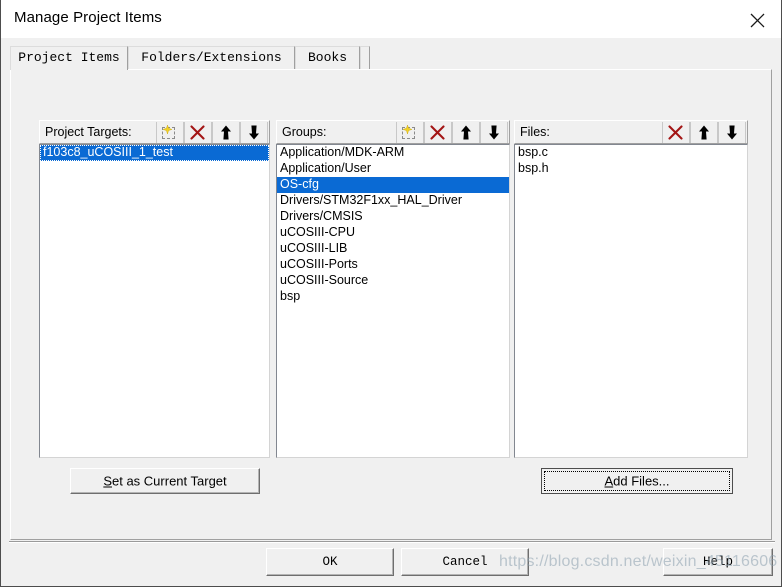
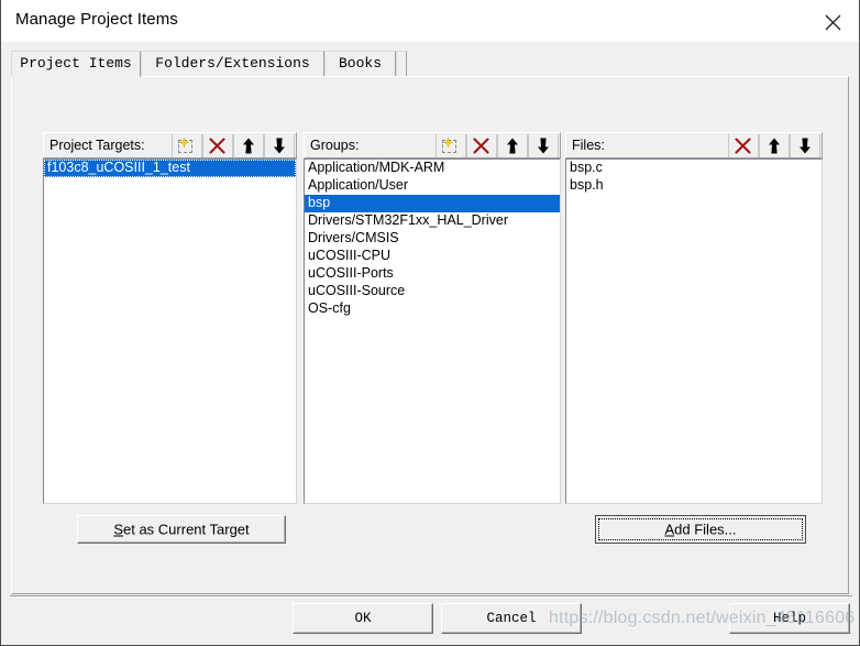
  Manage Project Items
  Project Items
  Folders/Extensions
  Books
  Project Targets:
  f103c8_uCOSIII_1_test
  Groups:
  Application/MDK-ARM
  Application/User
- OS-cfg
+ bsp
  Drivers/STM32F1xx_HAL_Driver
  Drivers/CMSIS
  uCOSIII-CPU
- uCOSIII-LIB
  uCOSIII-Ports
  uCOSIII-Source
- bsp
+ OS-cfg
  Files:
  bsp.c
  bsp.h
  Set as Current Target
  Add Files...
  OK
  Cancel
  Help
  https://blog.csdn.net/weixin_45116606
